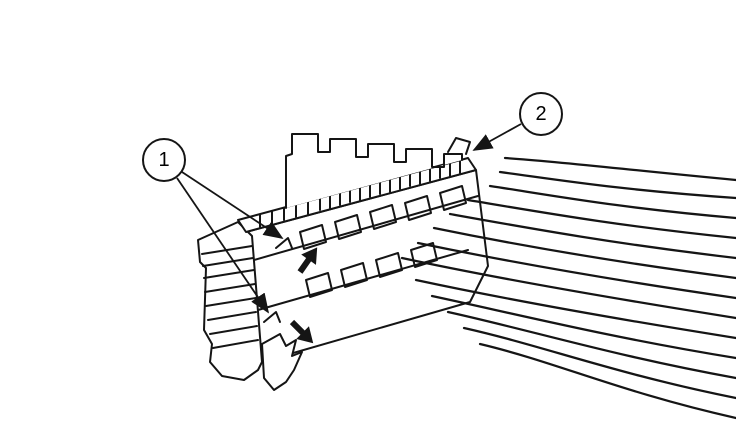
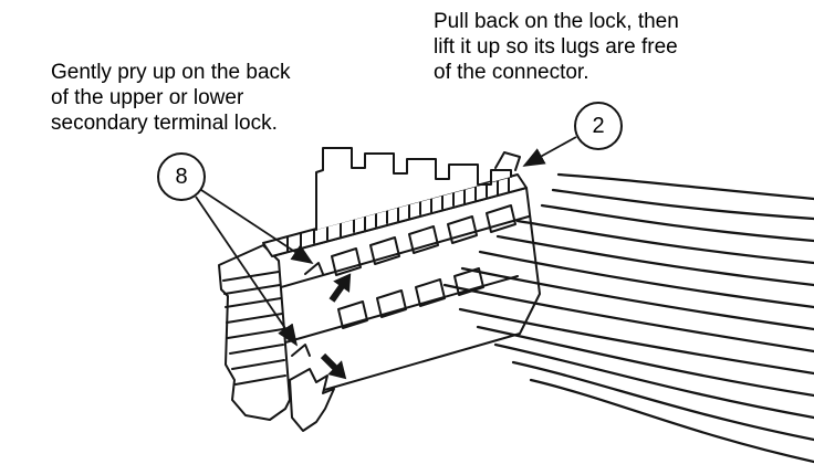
+ Gently pry up on the back
+ of the upper or lower
+ secondary terminal lock.
+ Pull back on the lock, then
+ lift it up so its lugs are free
+ of the connector.
- 1
+ 8
  2
